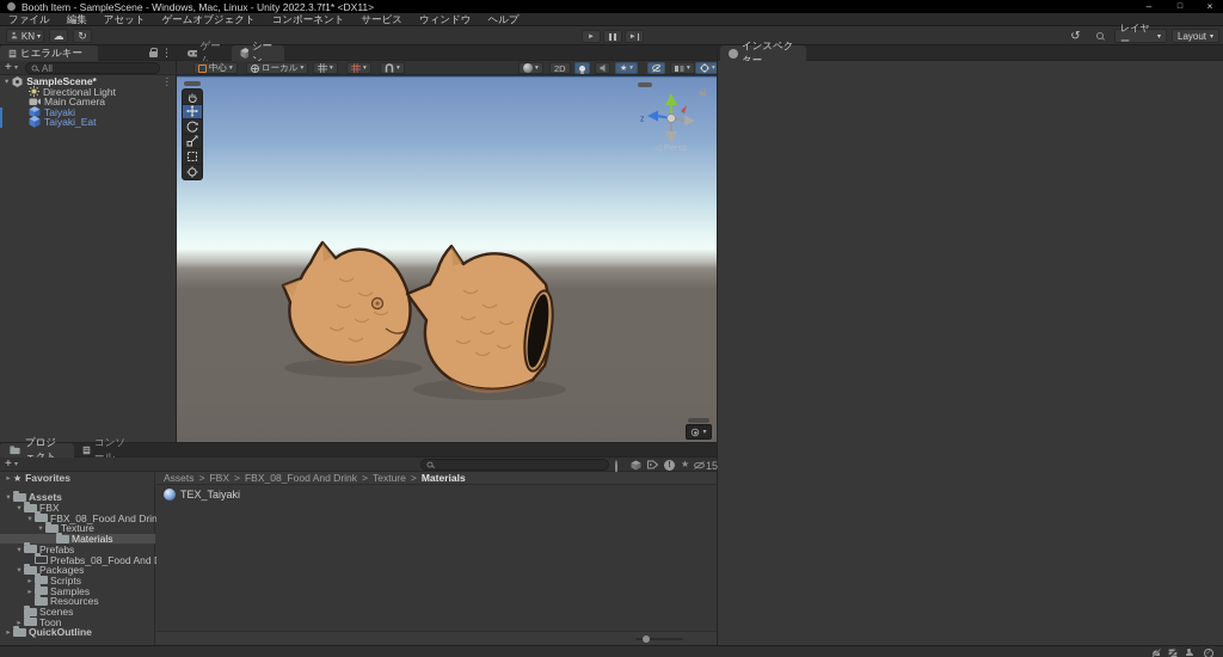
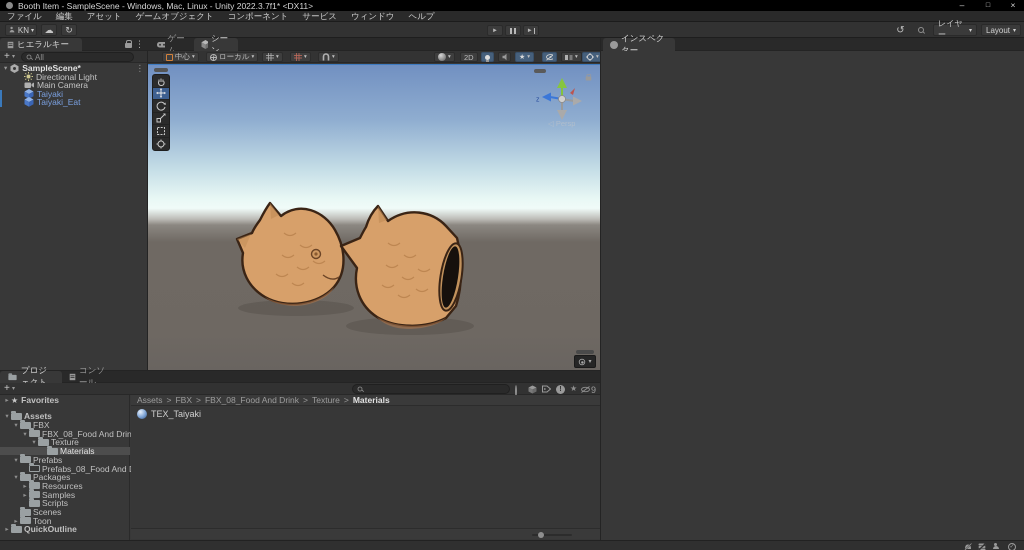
  Booth Item - SampleScene - Windows, Mac, Linux - Unity 2022.3.7f1* <DX11>
  –
  ×
  ファイル
  編集
  アセット
  ゲームオブジェクト
  コンポーネント
  サービス
  ウィンドウ
  ヘルプ
  KN
  ☁
  ↻
  ↺
  レイヤー
  Layout
  ヒエラルキー
  ⋮
  +
  All
  SampleScene*
  ⋮
  Directional Light
  Main Camera
  Taiyaki
  Taiyaki_Eat
  ゲーム
  シーン
  中心
  ローカル
  2D
  ◁ Persp
  インスペクター
  プロジェクト
  コンソール
  +
  ★
- 15
+ 9
  ★
  Favorites
  Assets
  FBX
  FBX_08_Food And Drin
  Texture
  Materials
  Prefabs
  Prefabs_08_Food And
  Packages
- Scripts
+ Resources
  Samples
- Resources
+ Scripts
  Scenes
  Toon
  QuickOutline
  Assets
  >
  FBX
  >
  FBX_08_Food And Drink
  >
  Texture
  >
  Materials
  TEX_Taiyaki
